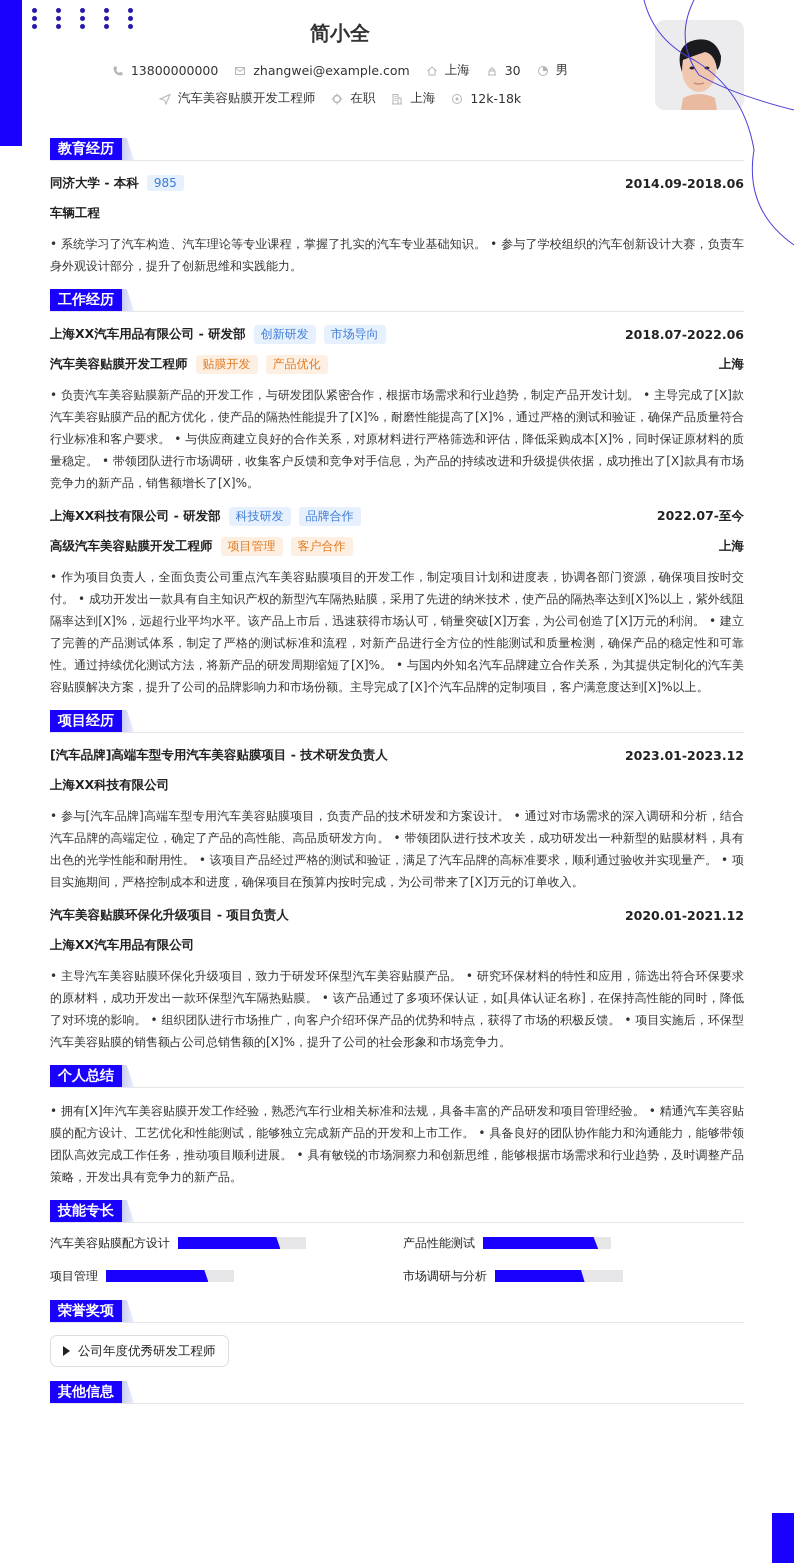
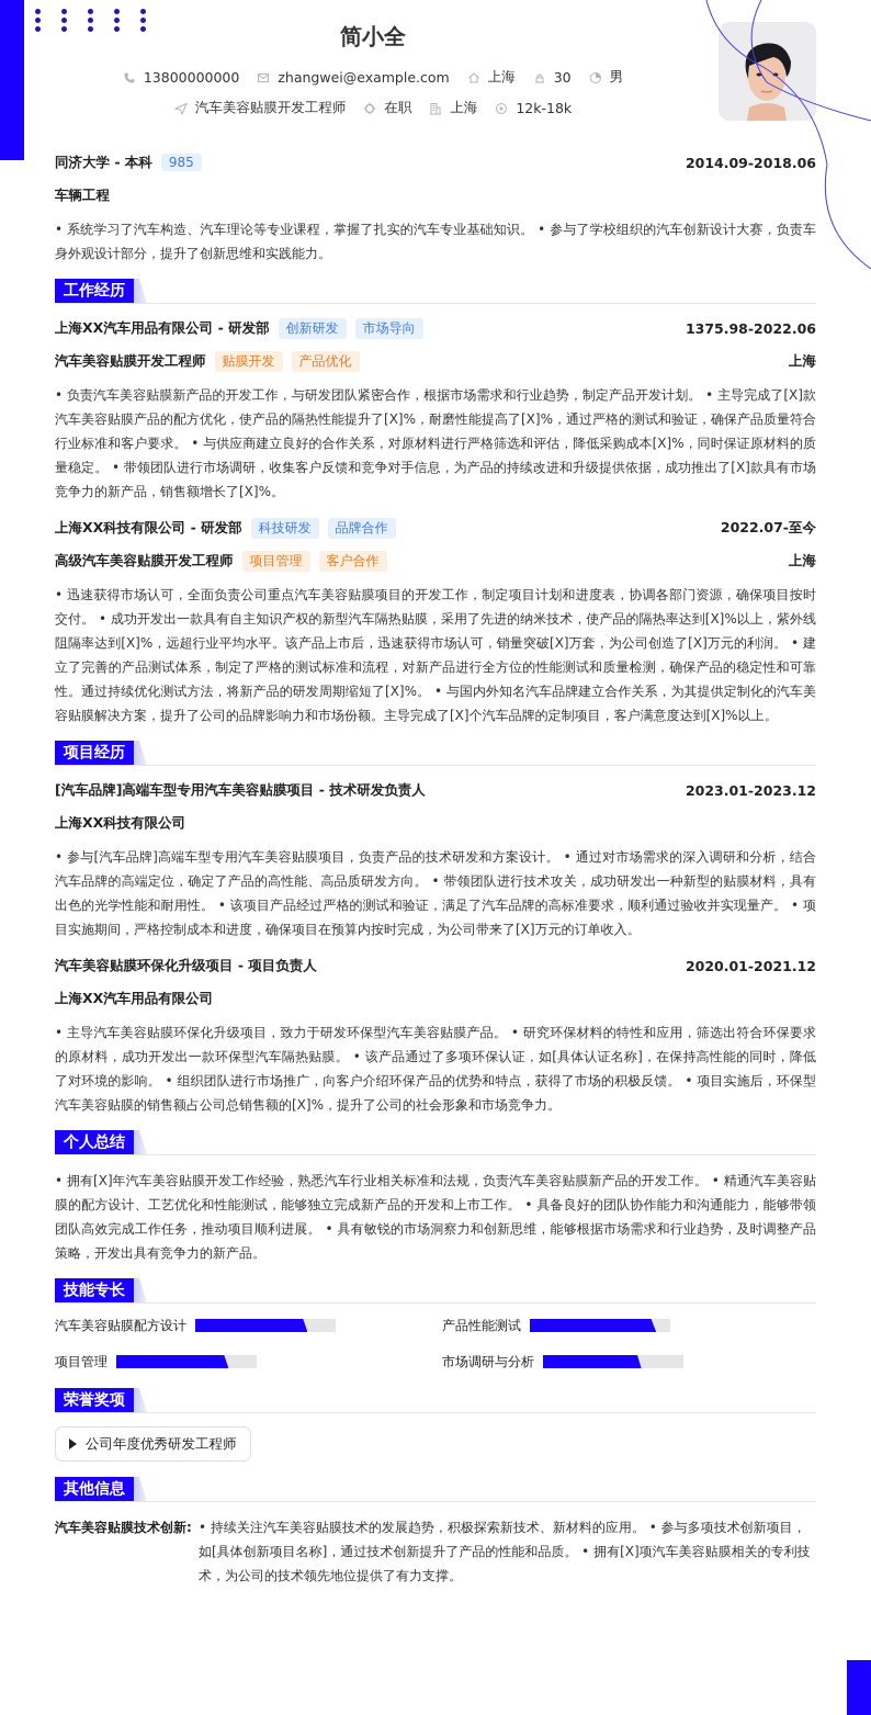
  简小全
  13800000000
  zhangwei@example.com
  上海
  30
  男
  汽车美容贴膜开发工程师
  在职
  上海
  12k-18k
- 教育经历
  同济大学 - 本科
  985
  2014.09-2018.06
  车辆工程
  • 系统学习了汽车构造、汽车理论等专业课程，掌握了扎实的汽车专业基础知识。 • 参与了学校组织的汽车创新设计大赛，负责车身外观设计部分，提升了创新思维和实践能力。
  工作经历
  上海XX汽车用品有限公司 - 研发部
  创新研发
  市场导向
- 2018.07-2022.06
+ 1375.98-2022.06
  汽车美容贴膜开发工程师
  贴膜开发
  产品优化
  上海
  • 负责汽车美容贴膜新产品的开发工作，与研发团队紧密合作，根据市场需求和行业趋势，制定产品开发计划。 • 主导完成了[X]款汽车美容贴膜产品的配方优化，使产品的隔热性能提升了[X]%，耐磨性能提高了[X]%，通过严格的测试和验证，确保产品质量符合行业标准和客户要求。 • 与供应商建立良好的合作关系，对原材料进行严格筛选和评估，降低采购成本[X]%，同时保证原材料的质量稳定。 • 带领团队进行市场调研，收集客户反馈和竞争对手信息，为产品的持续改进和升级提供依据，成功推出了[X]款具有市场竞争力的新产品，销售额增长了[X]%。
  上海XX科技有限公司 - 研发部
  科技研发
  品牌合作
  2022.07-至今
  高级汽车美容贴膜开发工程师
  项目管理
  客户合作
  上海
- • 作为项目负责人，全面负责公司重点汽车美容贴膜项目的开发工作，制定项目计划和进度表，协调各部门资源，确保项目按时交付。 • 成功开发出一款具有自主知识产权的新型汽车隔热贴膜，采用了先进的纳米技术，使产品的隔热率达到[X]%以上，紫外线阻隔率达到[X]%，远超行业平均水平。该产品上市后，迅速获得市场认可，销量突破[X]万套，为公司创造了[X]万元的利润。 • 建立了完善的产品测试体系，制定了严格的测试标准和流程，对新产品进行全方位的性能测试和质量检测，确保产品的稳定性和可靠性。通过持续优化测试方法，将新产品的研发周期缩短了[X]%。 • 与国内外知名汽车品牌建立合作关系，为其提供定制化的汽车美容贴膜解决方案，提升了公司的品牌影响力和市场份额。主导完成了[X]个汽车品牌的定制项目，客户满意度达到[X]%以上。
+ • 迅速获得市场认可，全面负责公司重点汽车美容贴膜项目的开发工作，制定项目计划和进度表，协调各部门资源，确保项目按时交付。 • 成功开发出一款具有自主知识产权的新型汽车隔热贴膜，采用了先进的纳米技术，使产品的隔热率达到[X]%以上，紫外线阻隔率达到[X]%，远超行业平均水平。该产品上市后，迅速获得市场认可，销量突破[X]万套，为公司创造了[X]万元的利润。 • 建立了完善的产品测试体系，制定了严格的测试标准和流程，对新产品进行全方位的性能测试和质量检测，确保产品的稳定性和可靠性。通过持续优化测试方法，将新产品的研发周期缩短了[X]%。 • 与国内外知名汽车品牌建立合作关系，为其提供定制化的汽车美容贴膜解决方案，提升了公司的品牌影响力和市场份额。主导完成了[X]个汽车品牌的定制项目，客户满意度达到[X]%以上。
  项目经历
  [汽车品牌]高端车型专用汽车美容贴膜项目 - 技术研发负责人
  2023.01-2023.12
  上海XX科技有限公司
  • 参与[汽车品牌]高端车型专用汽车美容贴膜项目，负责产品的技术研发和方案设计。 • 通过对市场需求的深入调研和分析，结合汽车品牌的高端定位，确定了产品的高性能、高品质研发方向。 • 带领团队进行技术攻关，成功研发出一种新型的贴膜材料，具有出色的光学性能和耐用性。 • 该项目产品经过严格的测试和验证，满足了汽车品牌的高标准要求，顺利通过验收并实现量产。 • 项目实施期间，严格控制成本和进度，确保项目在预算内按时完成，为公司带来了[X]万元的订单收入。
  汽车美容贴膜环保化升级项目 - 项目负责人
  2020.01-2021.12
  上海XX汽车用品有限公司
  • 主导汽车美容贴膜环保化升级项目，致力于研发环保型汽车美容贴膜产品。 • 研究环保材料的特性和应用，筛选出符合环保要求的原材料，成功开发出一款环保型汽车隔热贴膜。 • 该产品通过了多项环保认证，如[具体认证名称]，在保持高性能的同时，降低了对环境的影响。 • 组织团队进行市场推广，向客户介绍环保产品的优势和特点，获得了市场的积极反馈。 • 项目实施后，环保型汽车美容贴膜的销售额占公司总销售额的[X]%，提升了公司的社会形象和市场竞争力。
  个人总结
- • 拥有[X]年汽车美容贴膜开发工作经验，熟悉汽车行业相关标准和法规，具备丰富的产品研发和项目管理经验。 • 精通汽车美容贴膜的配方设计、工艺优化和性能测试，能够独立完成新产品的开发和上市工作。 • 具备良好的团队协作能力和沟通能力，能够带领团队高效完成工作任务，推动项目顺利进展。 • 具有敏锐的市场洞察力和创新思维，能够根据市场需求和行业趋势，及时调整产品策略，开发出具有竞争力的新产品。
+ • 拥有[X]年汽车美容贴膜开发工作经验，熟悉汽车行业相关标准和法规，负责汽车美容贴膜新产品的开发工作。 • 精通汽车美容贴膜的配方设计、工艺优化和性能测试，能够独立完成新产品的开发和上市工作。 • 具备良好的团队协作能力和沟通能力，能够带领团队高效完成工作任务，推动项目顺利进展。 • 具有敏锐的市场洞察力和创新思维，能够根据市场需求和行业趋势，及时调整产品策略，开发出具有竞争力的新产品。
  技能专长
  汽车美容贴膜配方设计
  产品性能测试
  项目管理
  市场调研与分析
  荣誉奖项
  公司年度优秀研发工程师
  其他信息
+ 汽车美容贴膜技术创新:
+ • 持续关注汽车美容贴膜技术的发展趋势，积极探索新技术、新材料的应用。 • 参与多项技术创新项目，如[具体创新项目名称]，通过技术创新提升了产品的性能和品质。 • 拥有[X]项汽车美容贴膜相关的专利技术，为公司的技术领先地位提供了有力支撑。
